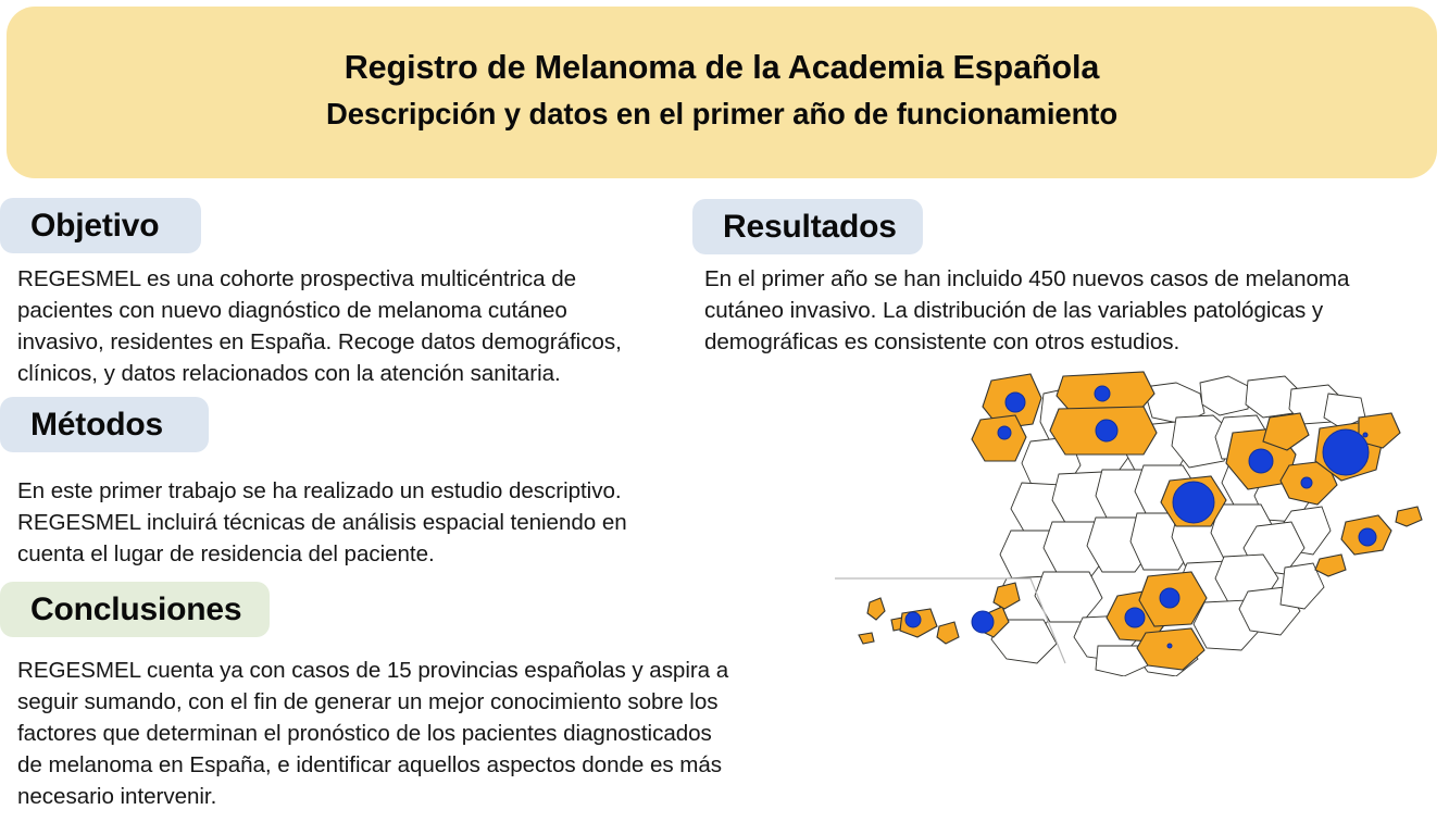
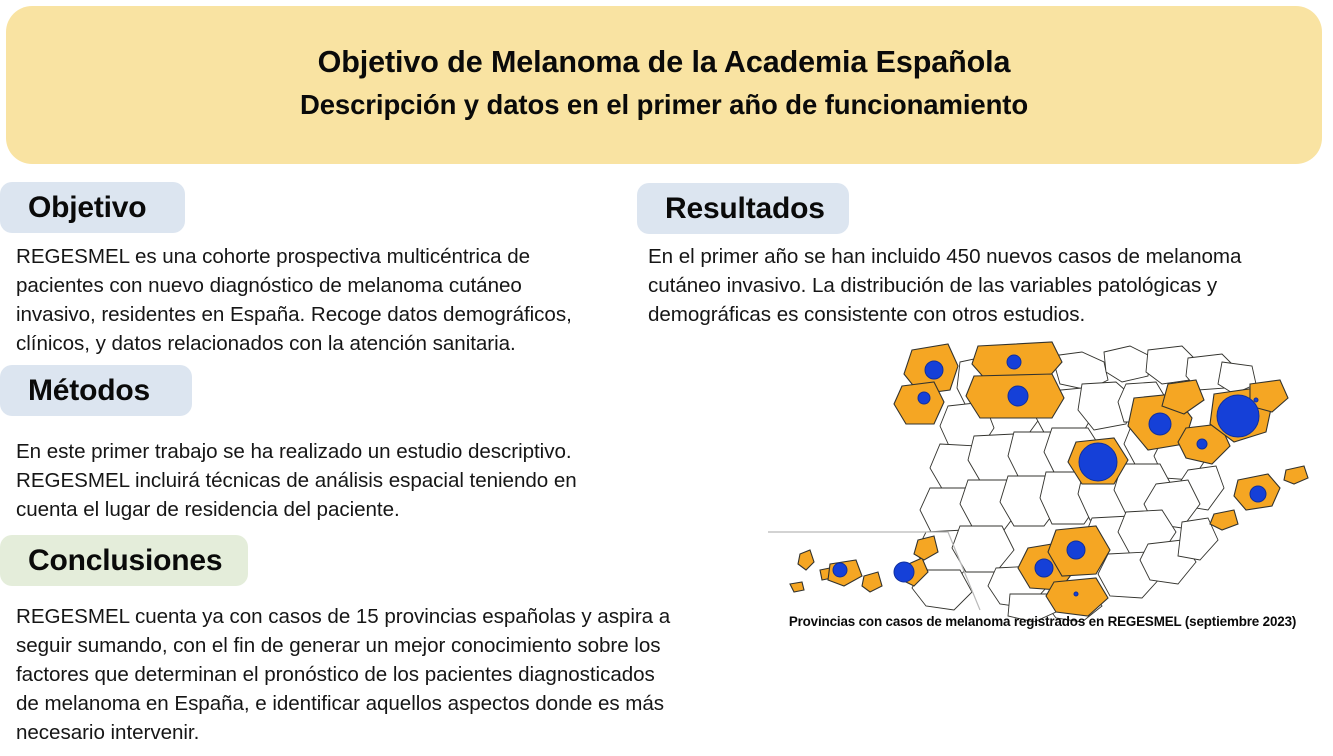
- Registro de Melanoma de la Academia Española
+ Objetivo de Melanoma de la Academia Española
  Descripción y datos en el primer año de funcionamiento
  Objetivo
  REGESMEL es una cohorte prospectiva multicéntrica de
  pacientes con nuevo diagnóstico de melanoma cutáneo
  invasivo, residentes en España. Recoge datos demográficos,
  clínicos, y datos relacionados con la atención sanitaria.
  Métodos
  En este primer trabajo se ha realizado un estudio descriptivo.
  REGESMEL incluirá técnicas de análisis espacial teniendo en
  cuenta el lugar de residencia del paciente.
  Conclusiones
  REGESMEL cuenta ya con casos de 15 provincias españolas y aspira a
  seguir sumando, con el fin de generar un mejor conocimiento sobre los
  factores que determinan el pronóstico de los pacientes diagnosticados
  de melanoma en España, e identificar aquellos aspectos donde es más
  necesario intervenir.
  Resultados
  En el primer año se han incluido 450 nuevos casos de melanoma
  cutáneo invasivo. La distribución de las variables patológicas y
  demográficas es consistente con otros estudios.
+ Provincias con casos de melanoma registrados en REGESMEL (septiembre 2023)
